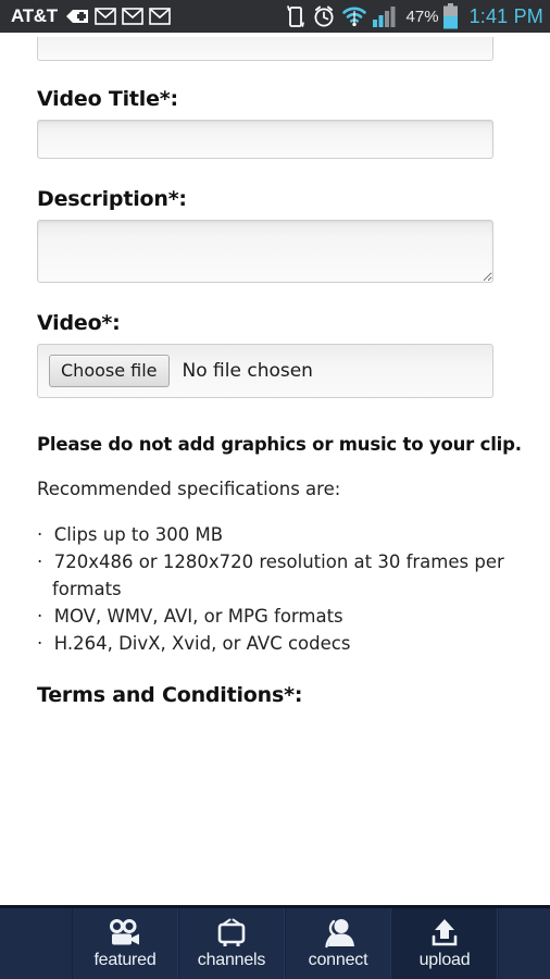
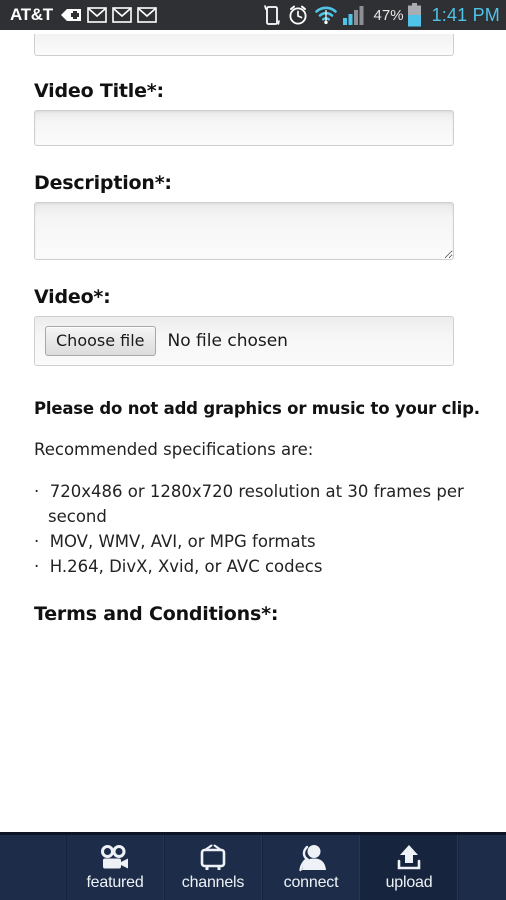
  AT&T
  47%
  1:41 PM
  Video Title*:
  Description*:
  Video*:
  Choose file
  No file chosen
  Please do not add graphics or music to your clip.
  Recommended specifications are:
- Clips up to 300 MB
- 720x486 or 1280x720 resolution at 30 frames per formats
+ 720x486 or 1280x720 resolution at 30 frames per second
  MOV, WMV, AVI, or MPG formats
  H.264, DivX, Xvid, or AVC codecs
  Terms and Conditions*:
  featured
  channels
  connect
  upload
